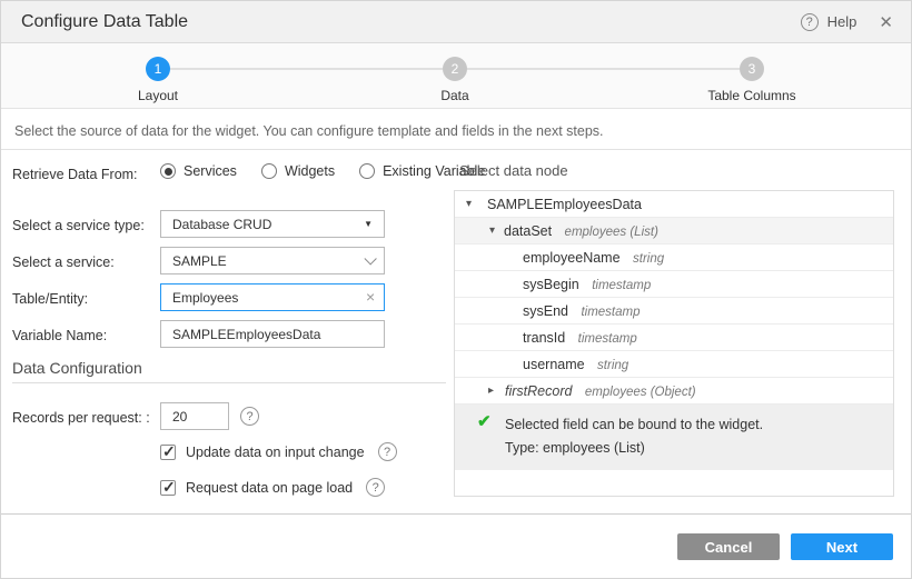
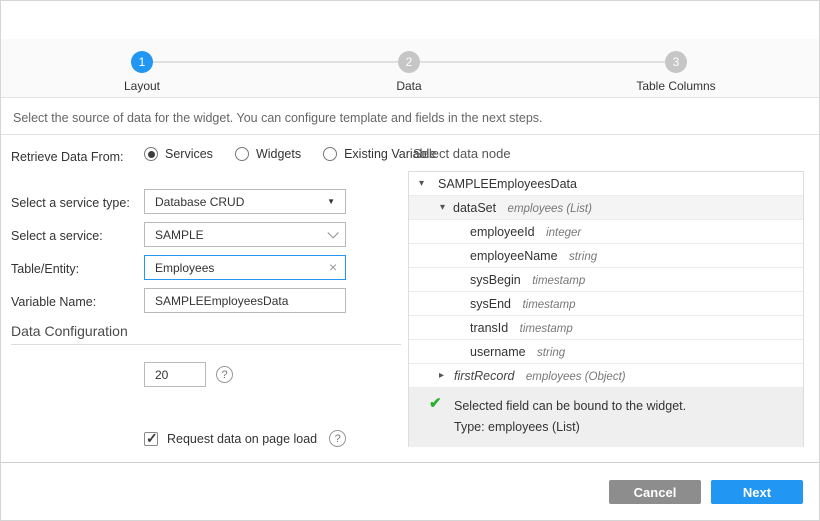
- Configure Data Table
- Help
  1
  Layout
  2
  Data
  3
  Table Columns
  Select the source of data for the widget. You can configure template and fields in the next steps.
  Retrieve Data From:
  Services
  Widgets
  Existing Variable
  Select a service type:
  Database CRUD
  Select a service:
  SAMPLE
  Table/Entity:
  Employees
  Variable Name:
  SAMPLEEmployeesData
  Data Configuration
- Records per request: :
  20
- Update data on input change
  Request data on page load
  Select data node
  SAMPLEEmployeesData
  dataSet employees (List)
+ employeeId integer
  employeeName string
  sysBegin timestamp
  sysEnd timestamp
  transId timestamp
  username string
  firstRecord employees (Object)
  Selected field can be bound to the widget.
  Type: employees (List)
  Cancel
  Next
